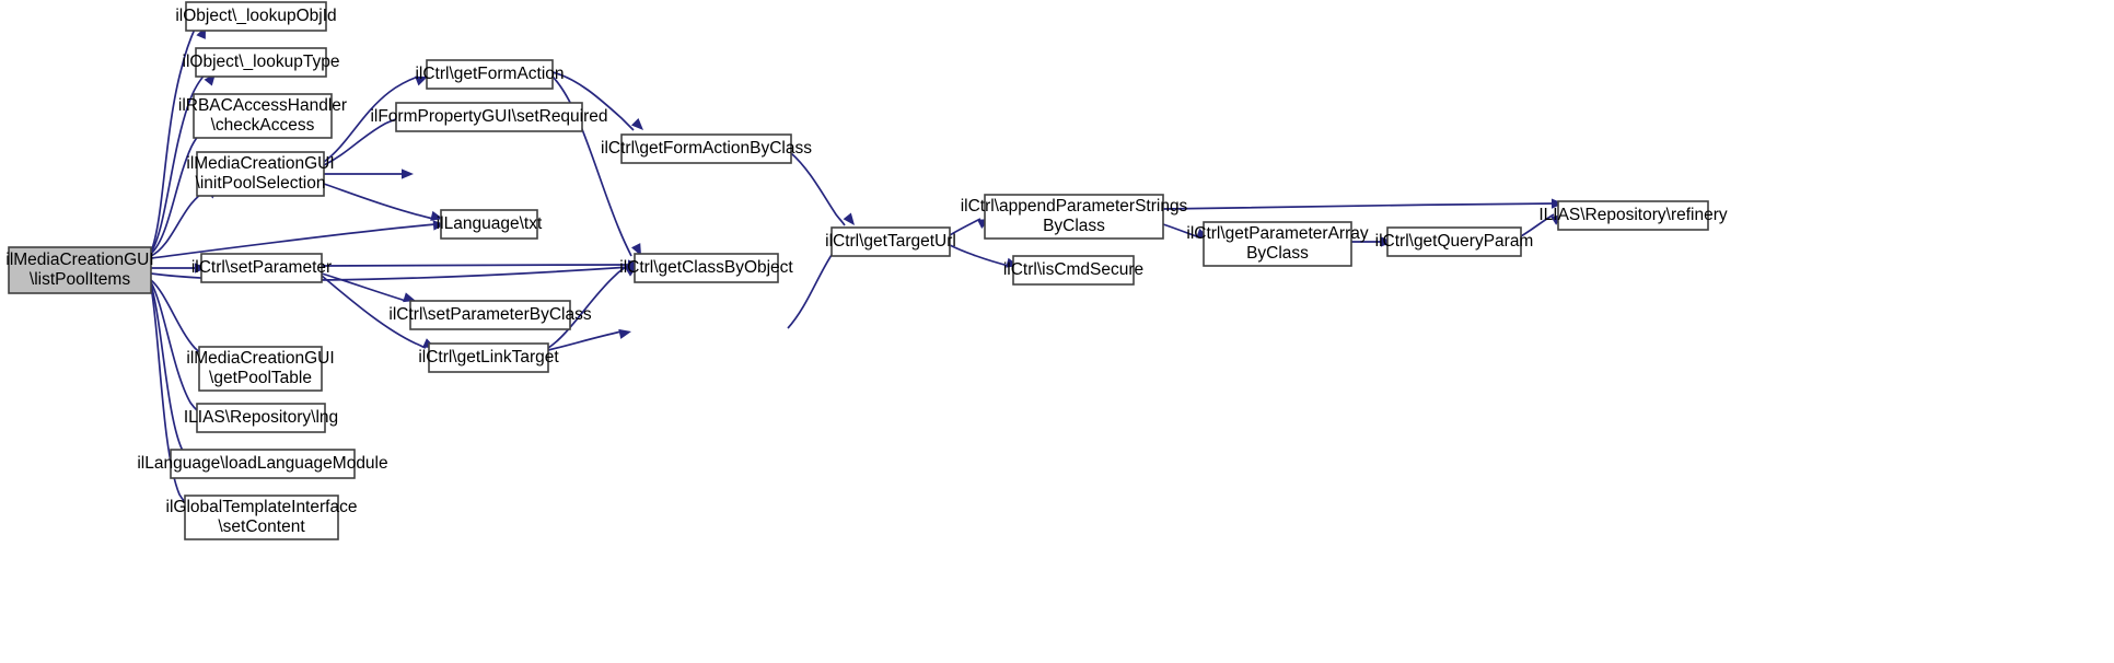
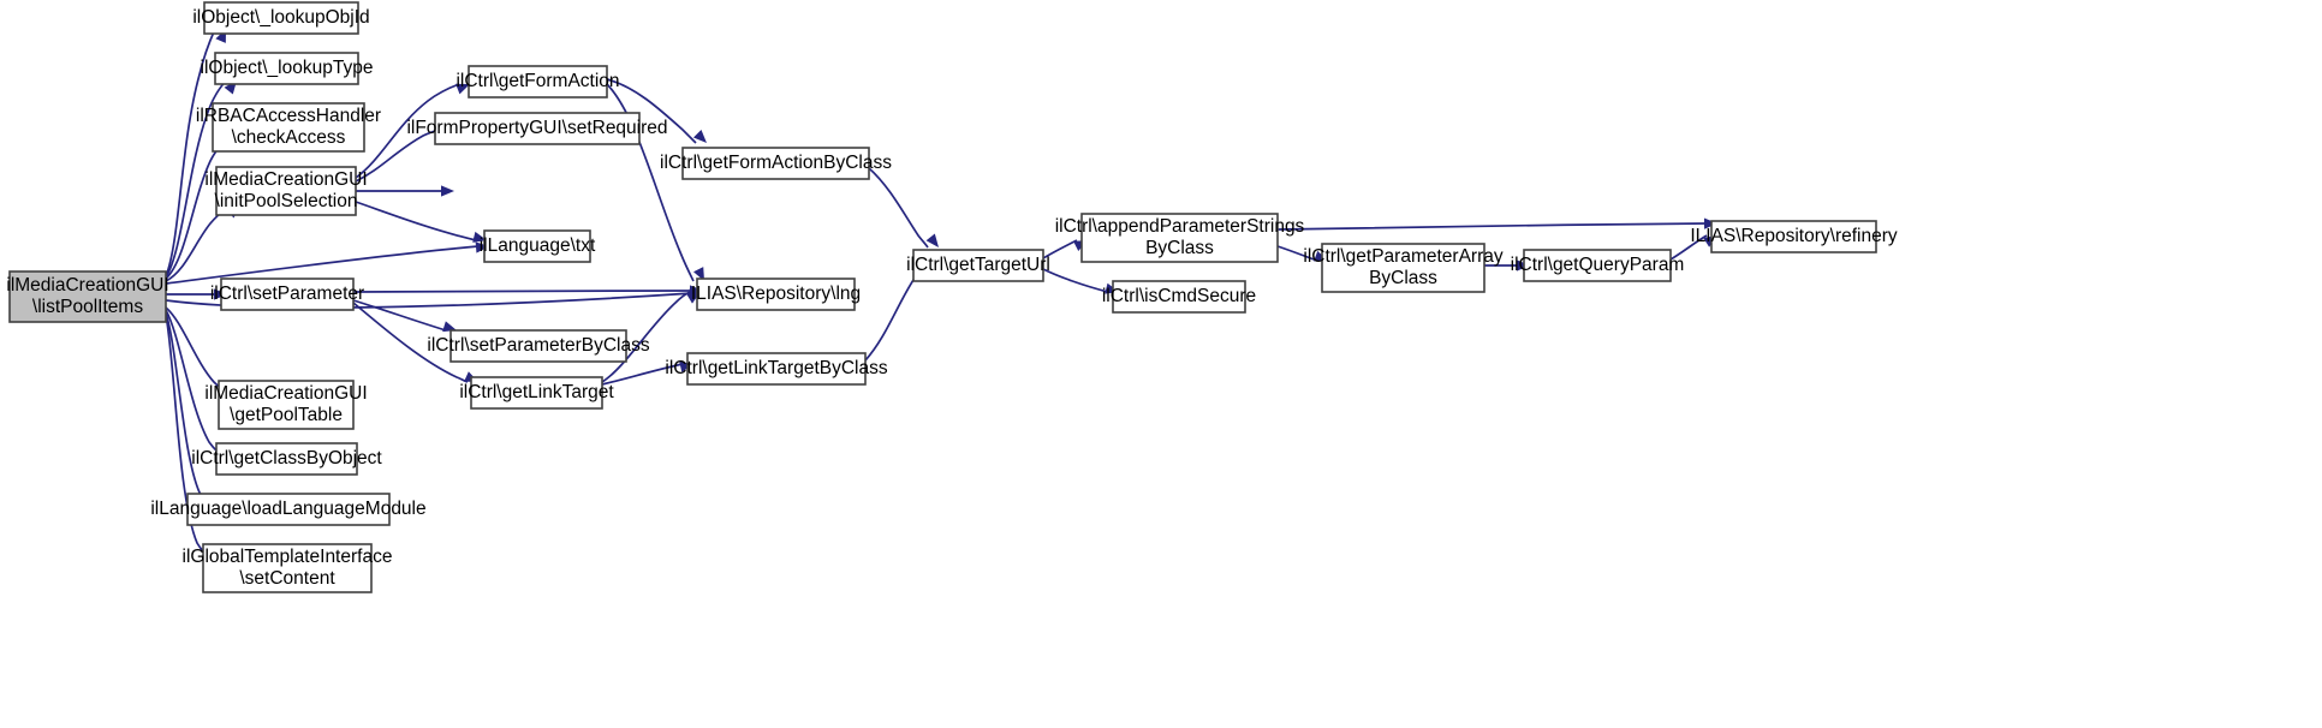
  ilMediaCreationGUI
  \listPoolItems
  ilObject\_lookupObjId
  ilObject\_lookupType
  ilRBACAccessHandler
  \checkAccess
  ilMediaCreationGUI
  \initPoolSelection
  ilCtrl\getFormAction
  ilFormPropertyGUI\setRequired
  ilLanguage\txt
  ilCtrl\setParameter
  ilMediaCreationGUI
  \getPoolTable
- ILIAS\Repository\lng
+ ilCtrl\getClassByObject
  ilLanguage\loadLanguageModule
  ilGlobalTemplateInterface
  \setContent
  ilCtrl\getFormActionByClass
- ilCtrl\getClassByObject
+ ILIAS\Repository\lng
  ilCtrl\setParameterByClass
  ilCtrl\getLinkTarget
+ ilCtrl\getLinkTargetByClass
  ilCtrl\getTargetUrl
  ilCtrl\appendParameterStrings
  ByClass
  ilCtrl\isCmdSecure
  ilCtrl\getParameterArray
  ByClass
  ilCtrl\getQueryParam
  ILIAS\Repository\refinery
